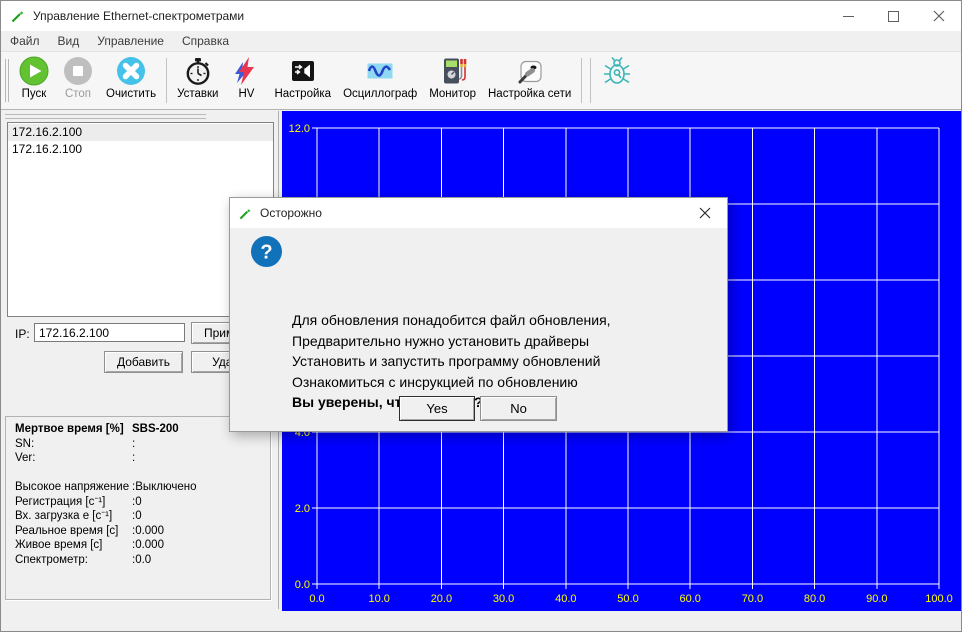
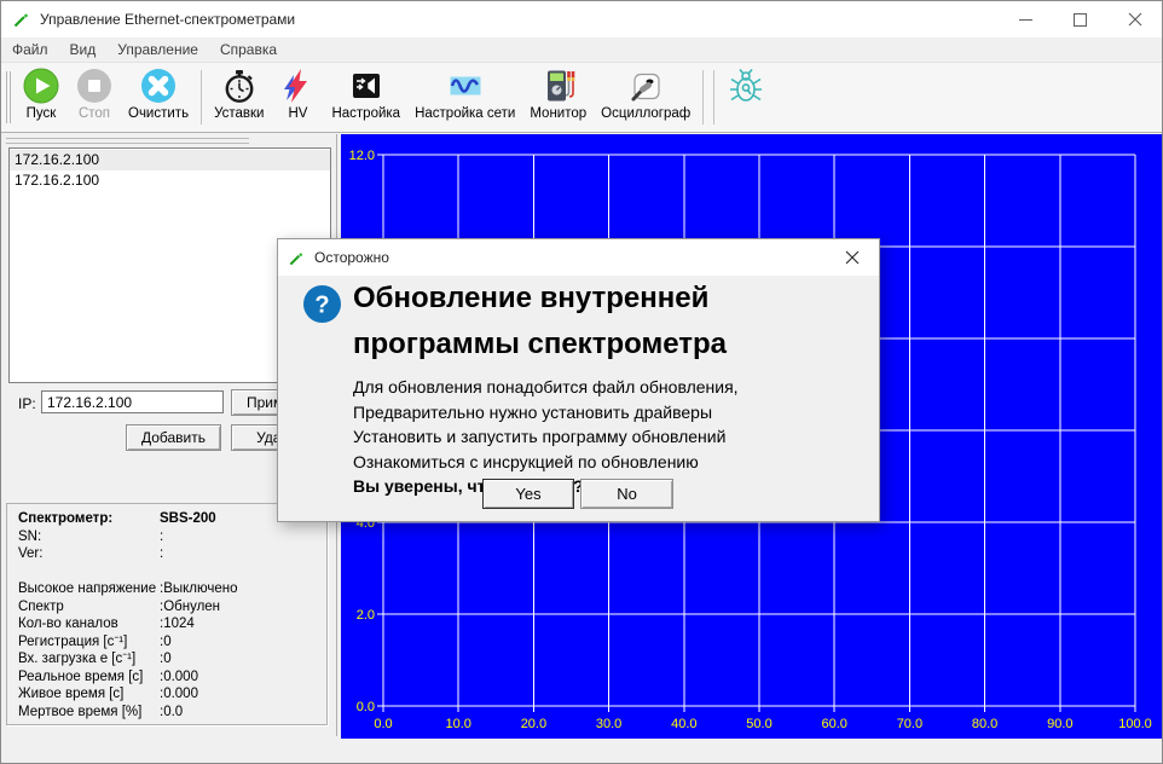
  Управление Ethernet-спектрометрами
  Файл
  Вид
  Управление
  Справка
  Пуск
  Стоп
  Очистить
  Уставки
  HV
  Настройка
- Осциллограф
+ Настройка сети
  Монитор
- Настройка сети
+ Осциллограф
  172.16.2.100
  172.16.2.100
  IP:
  172.16.2.100
  Добавить
- Мертвое время [%]
+ Спектрометр:
  SBS-200
  SN:
  :
  Ver:
  :
  Высокое напряжение
  :Выключено
+ Спектр
+ :Обнулен
+ Кол-во каналов
+ :1024
  Регистрация [с⁻¹]
  :0
  Вх. загрузка е [с⁻¹]
  :0
  Реальное время [с]
  :0.000
  Живое время [с]
  :0.000
- Спектрометр:
+ Мертвое время [%]
  :0.0
  0.0
  10.0
  20.0
  30.0
  40.0
  50.0
  60.0
  70.0
  80.0
  90.0
  100.0
  0.0
  2.0
  4.0
  12.0
  Осторожно
  ?
+ Обновление внутренней программы спектрометра
  Для обновления понадобится файл обновления,
  Предварительно нужно установить драйверы
  Установить и запустить программу обновлений
  Ознакомиться с инсрукцией по обновлению
  Yes
  No
